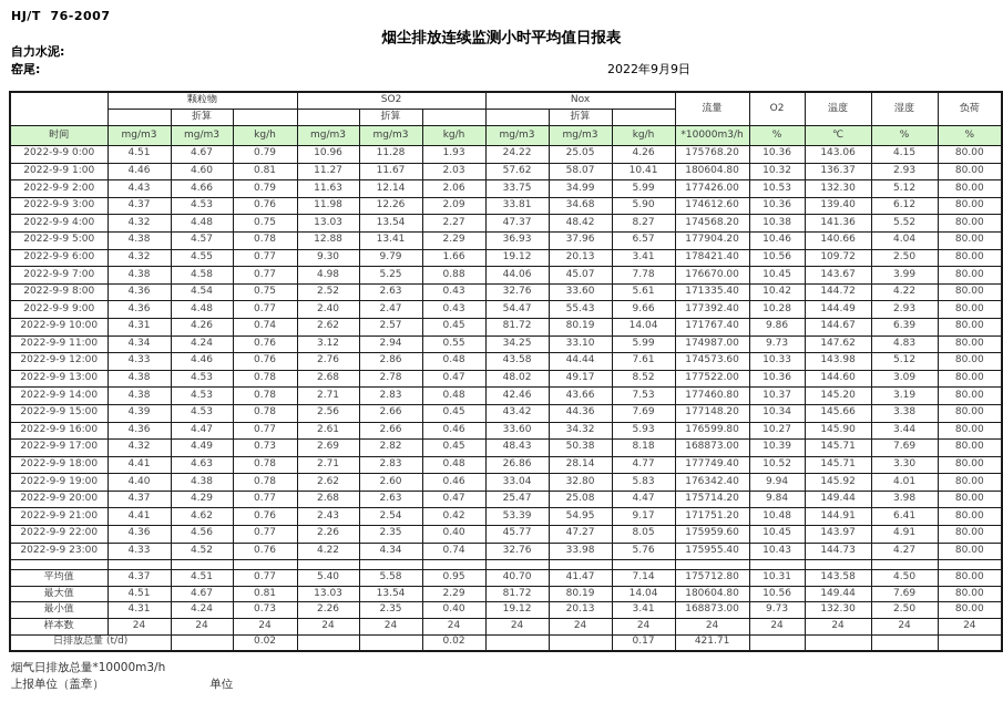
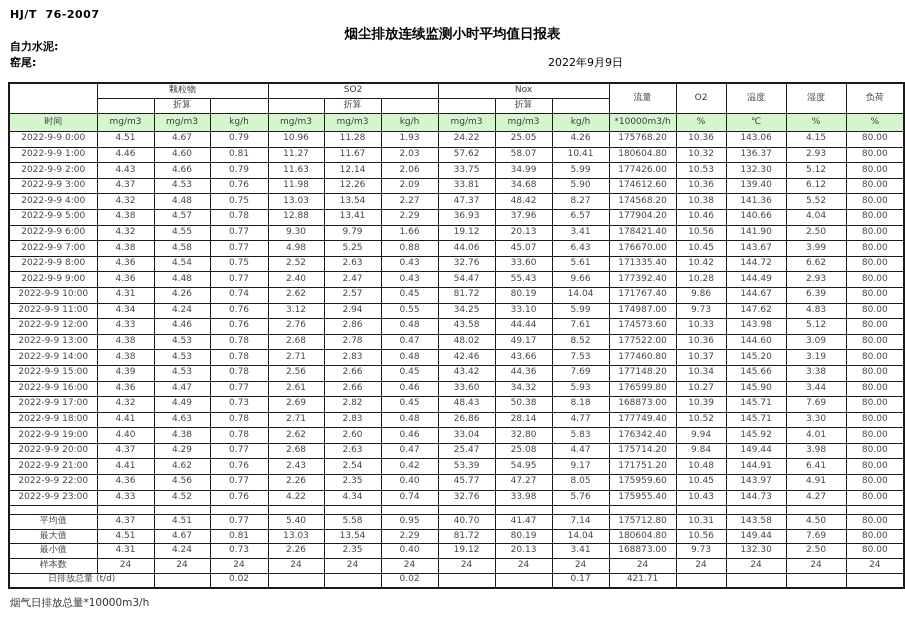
  HJ/T 76-2007
  烟尘排放连续监测小时平均值日报表
  自力水泥:
  窑尾:
  2022年9月9日
  	颗粒物	SO2	Nox	流量	O2	温度	湿度	负荷
  	折算			折算			折算
  时间	mg/m3	mg/m3	kg/h	mg/m3	mg/m3	kg/h	mg/m3	mg/m3	kg/h	*10000m3/h	%	℃	%	%
  2022-9-9 0:00	4.51	4.67	0.79	10.96	11.28	1.93	24.22	25.05	4.26	175768.20	10.36	143.06	4.15	80.00
  2022-9-9 1:00	4.46	4.60	0.81	11.27	11.67	2.03	57.62	58.07	10.41	180604.80	10.32	136.37	2.93	80.00
  2022-9-9 2:00	4.43	4.66	0.79	11.63	12.14	2.06	33.75	34.99	5.99	177426.00	10.53	132.30	5.12	80.00
  2022-9-9 3:00	4.37	4.53	0.76	11.98	12.26	2.09	33.81	34.68	5.90	174612.60	10.36	139.40	6.12	80.00
  2022-9-9 4:00	4.32	4.48	0.75	13.03	13.54	2.27	47.37	48.42	8.27	174568.20	10.38	141.36	5.52	80.00
  2022-9-9 5:00	4.38	4.57	0.78	12.88	13.41	2.29	36.93	37.96	6.57	177904.20	10.46	140.66	4.04	80.00
- 2022-9-9 6:00	4.32	4.55	0.77	9.30	9.79	1.66	19.12	20.13	3.41	178421.40	10.56	109.72	2.50	80.00
+ 2022-9-9 6:00	4.32	4.55	0.77	9.30	9.79	1.66	19.12	20.13	3.41	178421.40	10.56	141.90	2.50	80.00
- 2022-9-9 7:00	4.38	4.58	0.77	4.98	5.25	0.88	44.06	45.07	7.78	176670.00	10.45	143.67	3.99	80.00
+ 2022-9-9 7:00	4.38	4.58	0.77	4.98	5.25	0.88	44.06	45.07	6.43	176670.00	10.45	143.67	3.99	80.00
- 2022-9-9 8:00	4.36	4.54	0.75	2.52	2.63	0.43	32.76	33.60	5.61	171335.40	10.42	144.72	4.22	80.00
+ 2022-9-9 8:00	4.36	4.54	0.75	2.52	2.63	0.43	32.76	33.60	5.61	171335.40	10.42	144.72	6.62	80.00
  2022-9-9 9:00	4.36	4.48	0.77	2.40	2.47	0.43	54.47	55.43	9.66	177392.40	10.28	144.49	2.93	80.00
  2022-9-9 10:00	4.31	4.26	0.74	2.62	2.57	0.45	81.72	80.19	14.04	171767.40	9.86	144.67	6.39	80.00
  2022-9-9 11:00	4.34	4.24	0.76	3.12	2.94	0.55	34.25	33.10	5.99	174987.00	9.73	147.62	4.83	80.00
  2022-9-9 12:00	4.33	4.46	0.76	2.76	2.86	0.48	43.58	44.44	7.61	174573.60	10.33	143.98	5.12	80.00
  2022-9-9 13:00	4.38	4.53	0.78	2.68	2.78	0.47	48.02	49.17	8.52	177522.00	10.36	144.60	3.09	80.00
  2022-9-9 14:00	4.38	4.53	0.78	2.71	2.83	0.48	42.46	43.66	7.53	177460.80	10.37	145.20	3.19	80.00
  2022-9-9 15:00	4.39	4.53	0.78	2.56	2.66	0.45	43.42	44.36	7.69	177148.20	10.34	145.66	3.38	80.00
  2022-9-9 16:00	4.36	4.47	0.77	2.61	2.66	0.46	33.60	34.32	5.93	176599.80	10.27	145.90	3.44	80.00
  2022-9-9 17:00	4.32	4.49	0.73	2.69	2.82	0.45	48.43	50.38	8.18	168873.00	10.39	145.71	7.69	80.00
  2022-9-9 18:00	4.41	4.63	0.78	2.71	2.83	0.48	26.86	28.14	4.77	177749.40	10.52	145.71	3.30	80.00
  2022-9-9 19:00	4.40	4.38	0.78	2.62	2.60	0.46	33.04	32.80	5.83	176342.40	9.94	145.92	4.01	80.00
  2022-9-9 20:00	4.37	4.29	0.77	2.68	2.63	0.47	25.47	25.08	4.47	175714.20	9.84	149.44	3.98	80.00
  2022-9-9 21:00	4.41	4.62	0.76	2.43	2.54	0.42	53.39	54.95	9.17	171751.20	10.48	144.91	6.41	80.00
  2022-9-9 22:00	4.36	4.56	0.77	2.26	2.35	0.40	45.77	47.27	8.05	175959.60	10.45	143.97	4.91	80.00
  2022-9-9 23:00	4.33	4.52	0.76	4.22	4.34	0.74	32.76	33.98	5.76	175955.40	10.43	144.73	4.27	80.00
  平均值	4.37	4.51	0.77	5.40	5.58	0.95	40.70	41.47	7.14	175712.80	10.31	143.58	4.50	80.00
  最大值	4.51	4.67	0.81	13.03	13.54	2.29	81.72	80.19	14.04	180604.80	10.56	149.44	7.69	80.00
  最小值	4.31	4.24	0.73	2.26	2.35	0.40	19.12	20.13	3.41	168873.00	9.73	132.30	2.50	80.00
  样本数	24	24	24	24	24	24	24	24	24	24	24	24	24	24
  日排放总量 (t/d)		0.02			0.02			0.17	421.71
  烟气日排放总量*10000m3/h
- 上报单位（盖章） 单位
